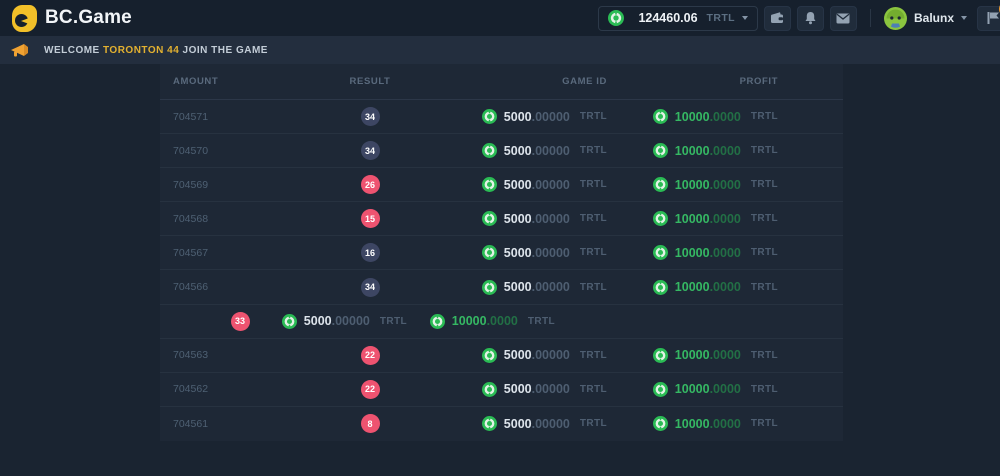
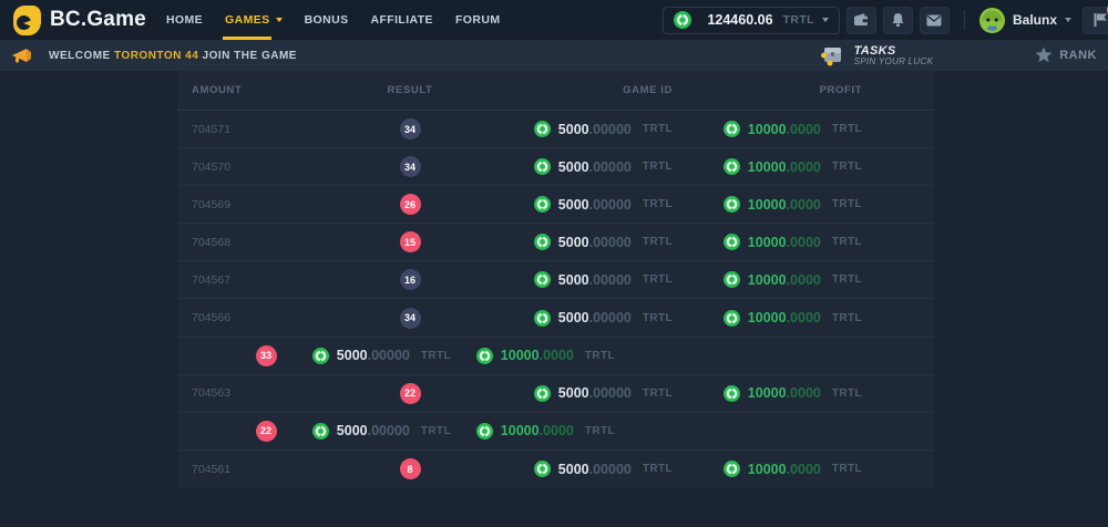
  BC.Game
+ HOME
+ GAMES
+ BONUS
+ AFFILIATE
+ FORUM
  124460.06
  TRTL
  Balunx
  WELCOME TORONTON 44 JOIN THE GAME
+ TASKS
+ SPIN YOUR LUCK
+ RANK
  AMOUNT
  RESULT
  GAME ID
  PROFIT
  704571
  34
  5000
  .00000
  TRTL
  10000
  .0000
  TRTL
  704570
  34
  5000
  .00000
  TRTL
  10000
  .0000
  TRTL
  704569
  26
  5000
  .00000
  TRTL
  10000
  .0000
  TRTL
  704568
  15
  5000
  .00000
  TRTL
  10000
  .0000
  TRTL
  704567
  16
  5000
  .00000
  TRTL
  10000
  .0000
  TRTL
  704566
  34
  5000
  .00000
  TRTL
  10000
  .0000
  TRTL
  33
  5000
  .00000
  TRTL
  10000
  .0000
  TRTL
  704563
  22
  5000
  .00000
  TRTL
  10000
  .0000
  TRTL
- 704562
  22
  5000
  .00000
  TRTL
  10000
  .0000
  TRTL
  704561
  8
  5000
  .00000
  TRTL
  10000
  .0000
  TRTL
